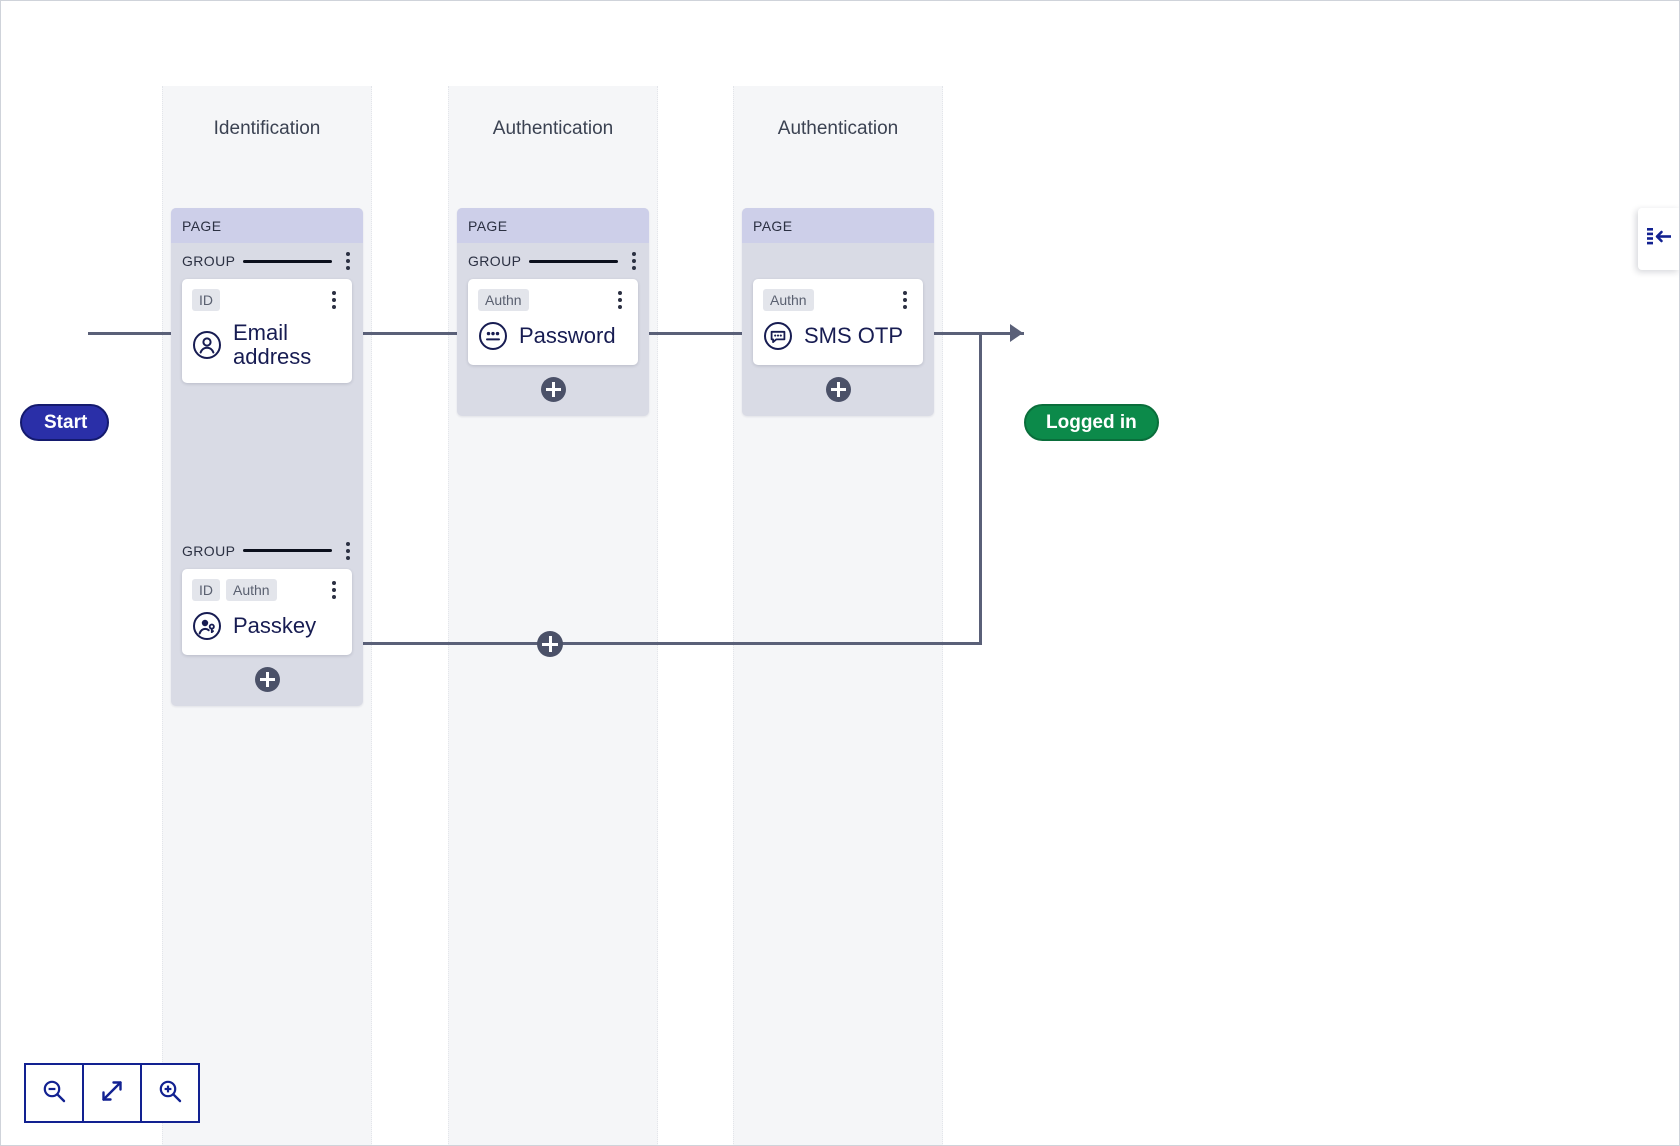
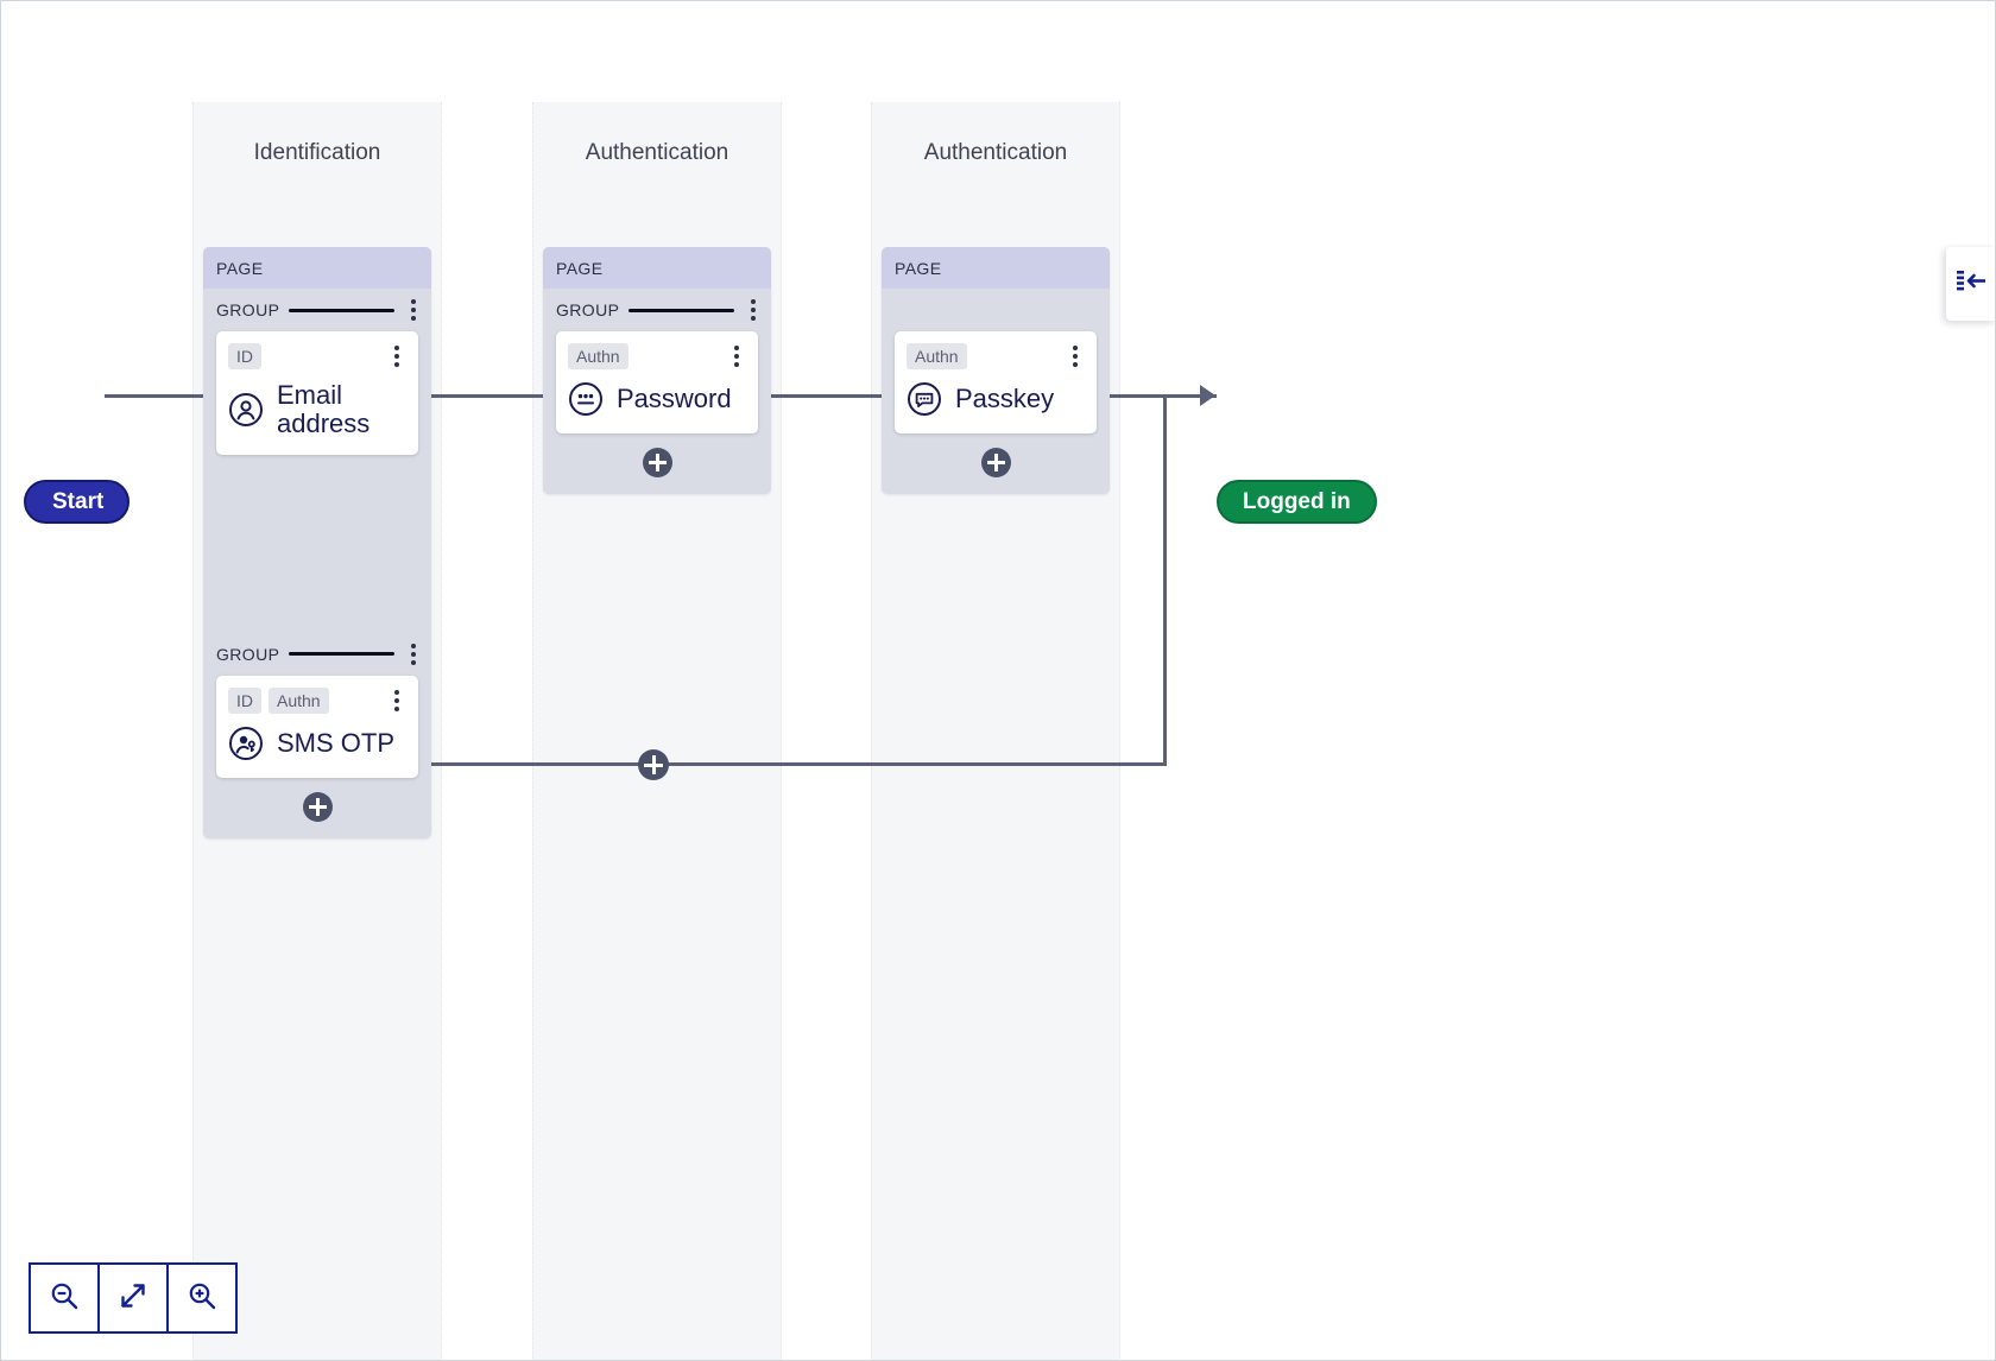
  Identification
  PAGE
  GROUP
  ID
  Email address
  GROUP
  ID
  Authn
- Passkey
+ SMS OTP
  Authentication
  PAGE
  GROUP
  Authn
  Password
  Authentication
  PAGE
  Authn
- SMS OTP
+ Passkey
  Start
  Logged in
